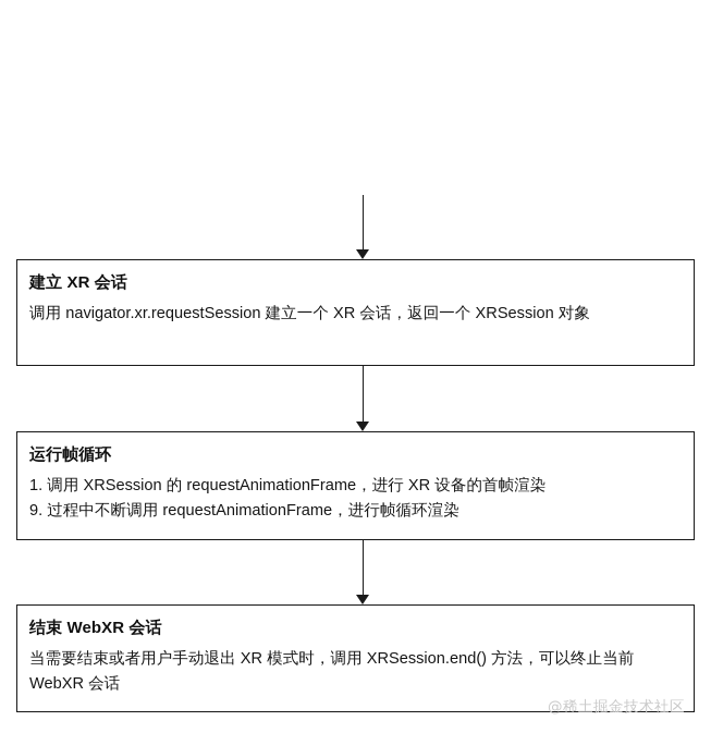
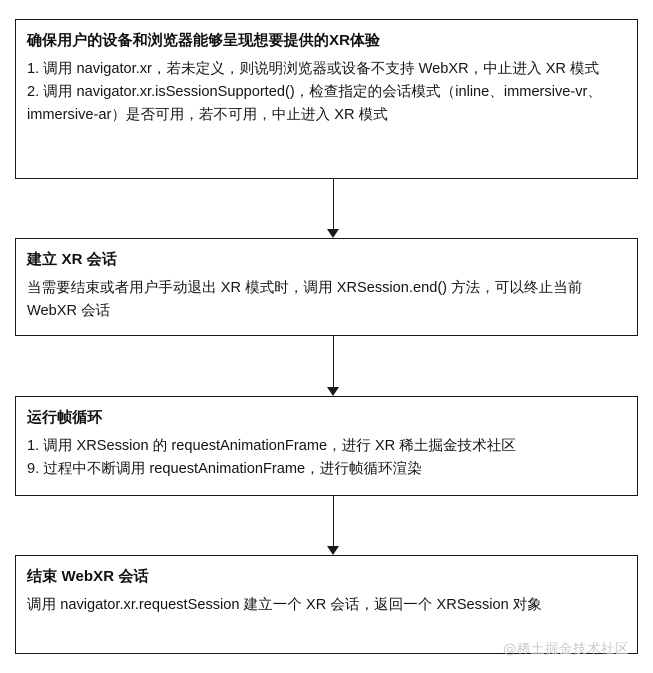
+ 确保用户的设备和浏览器能够呈现想要提供的XR体验
+ 1. 调用 navigator.xr，若未定义，则说明浏览器或设备不支持 WebXR，中止进入 XR 模式
+ 2. 调用 navigator.xr.isSessionSupported()，检查指定的会话模式（inline、immersive-vr、immersive-ar）是否可用，若不可用，中止进入 XR 模式
  建立 XR 会话
- 调用 navigator.xr.requestSession 建立一个 XR 会话，返回一个 XRSession 对象
+ 当需要结束或者用户手动退出 XR 模式时，调用 XRSession.end() 方法，可以终止当前 WebXR 会话
  运行帧循环
- 1. 调用 XRSession 的 requestAnimationFrame，进行 XR 设备的首帧渲染
+ 1. 调用 XRSession 的 requestAnimationFrame，进行 XR 稀土掘金技术社区
  9. 过程中不断调用 requestAnimationFrame，进行帧循环渲染
  结束 WebXR 会话
- 当需要结束或者用户手动退出 XR 模式时，调用 XRSession.end() 方法，可以终止当前 WebXR 会话
+ 调用 navigator.xr.requestSession 建立一个 XR 会话，返回一个 XRSession 对象
  @稀土掘金技术社区
